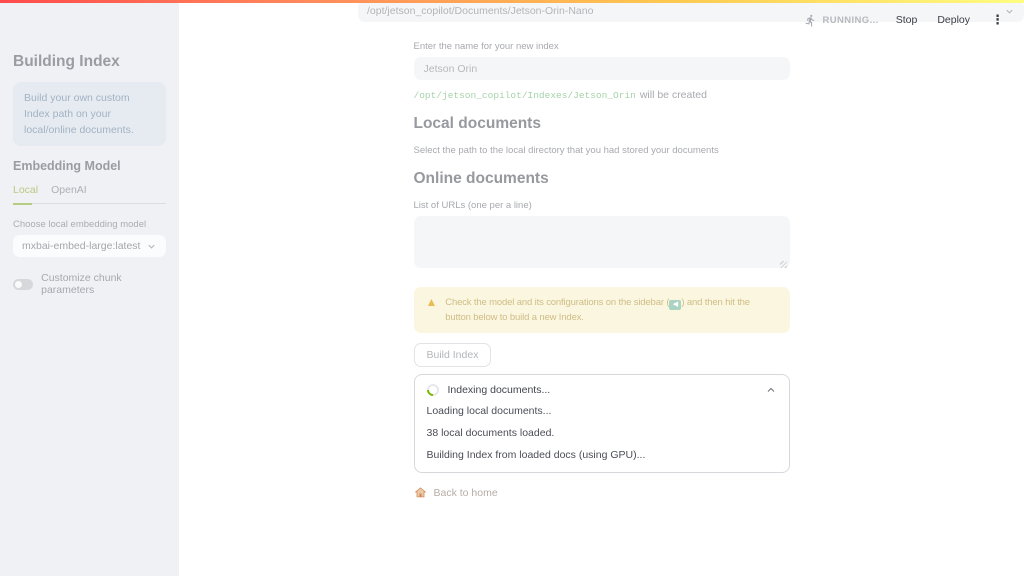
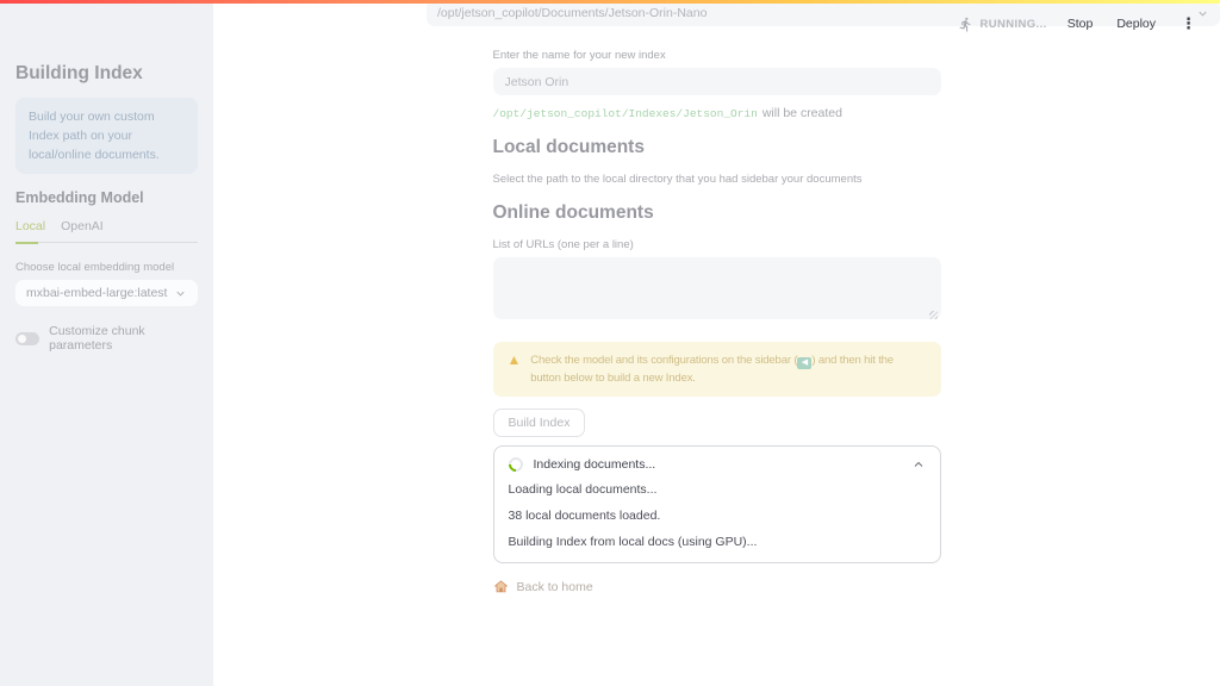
  RUNNING...
  Stop
  Deploy
  ⋮
  Building Index
  Build your own custom Index path on your local/online documents.
  Embedding Model
  Local
  OpenAI
  Choose local embedding model
  mxbai-embed-large:latest
  Customize chunk parameters
  Enter the name for your new index
  Jetson Orin
  /opt/jetson_copilot/Indexes/Jetson_Orin will be created
  Local documents
- Select the path to the local directory that you had stored your documents
+ Select the path to the local directory that you had sidebar your documents
  /opt/jetson_copilot/Documents/Jetson-Orin-Nano
  Online documents
  List of URLs (one per a line)
  ▲
  Check the model and its configurations on the sidebar ( ) and then hit the button below to build a new Index.
  Build Index
  Indexing documents...
  Loading local documents...
  38 local documents loaded.
- Building Index from loaded docs (using GPU)...
+ Building Index from local docs (using GPU)...
  Back to home
